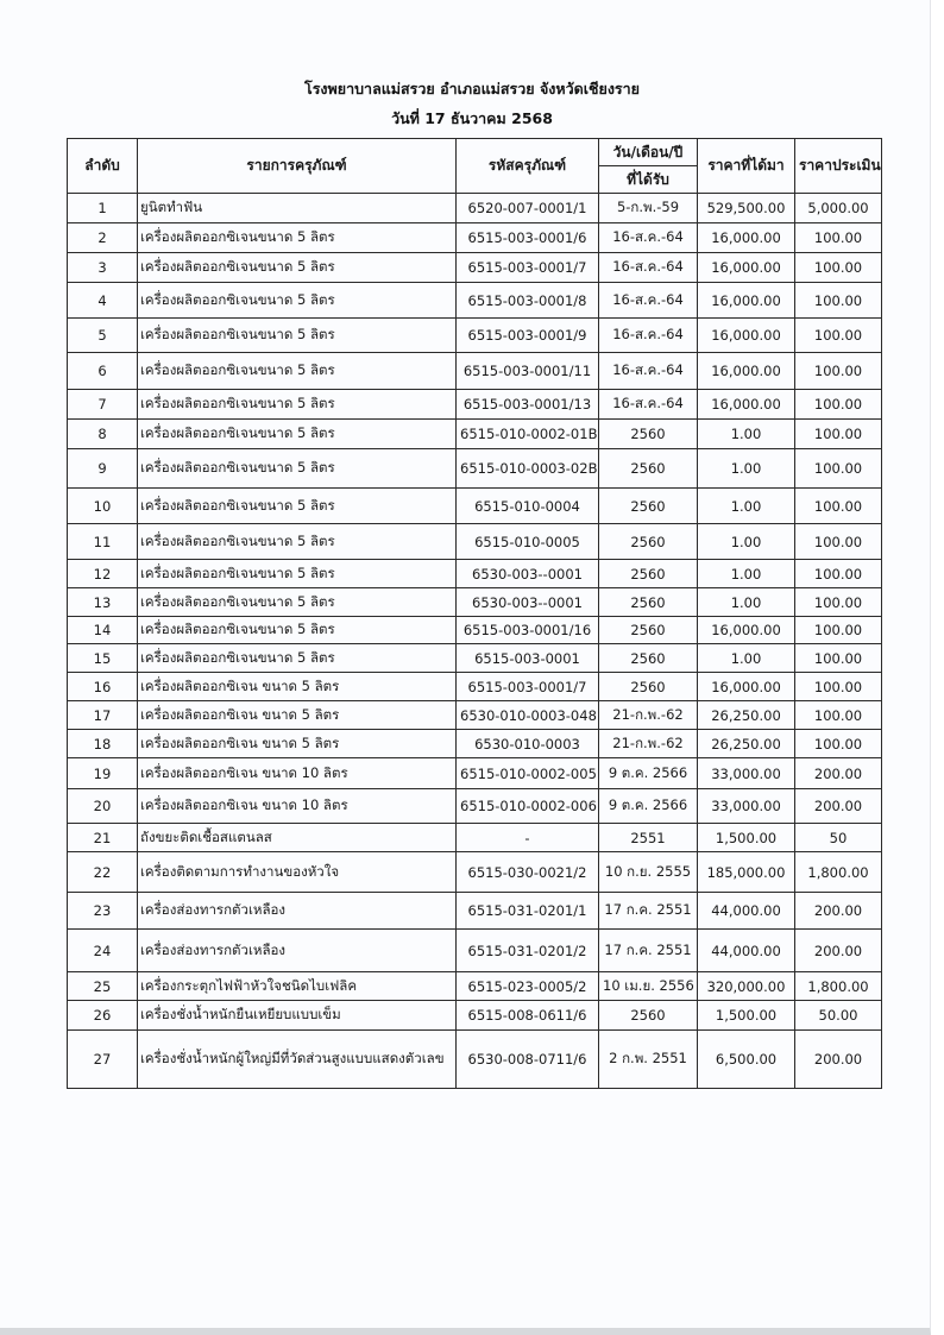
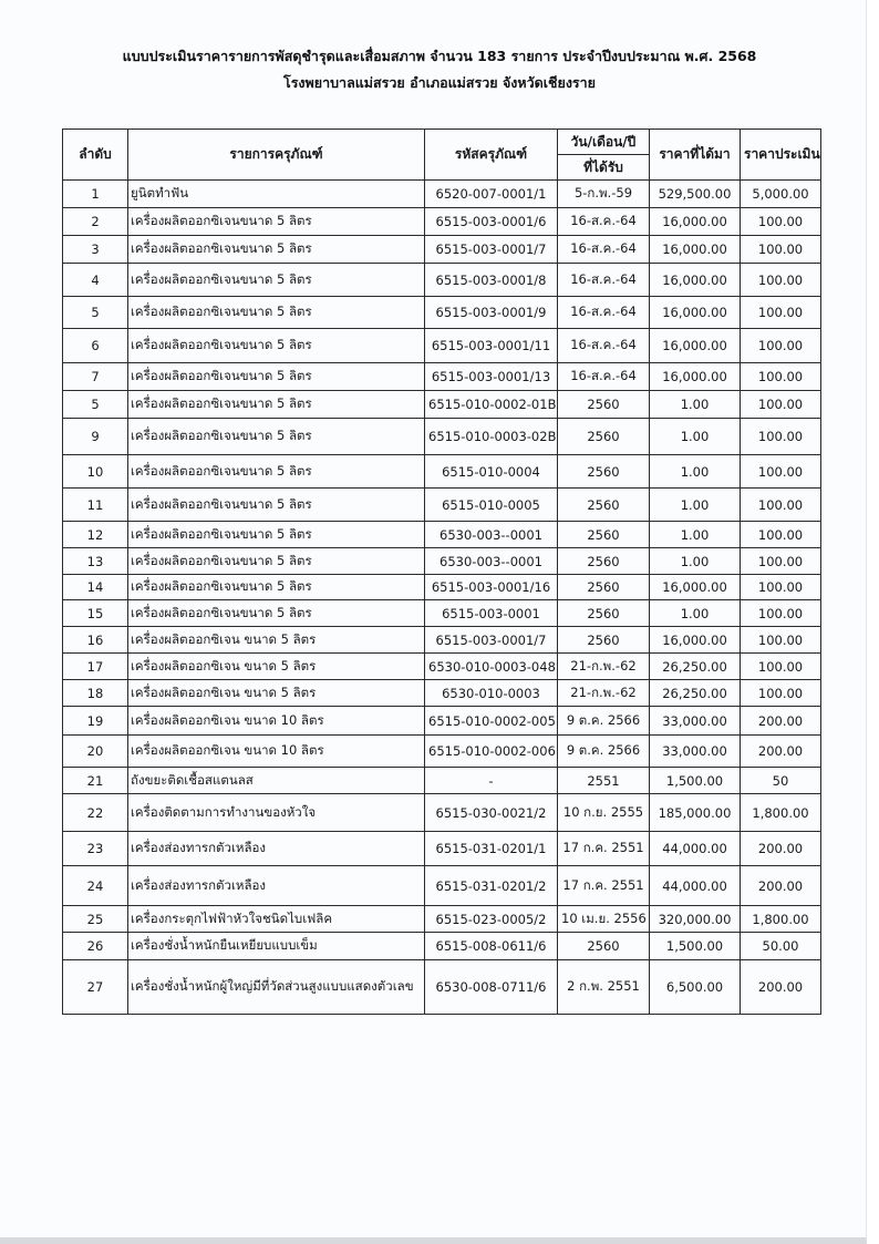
+ แบบประเมินราคารายการพัสดุชำรุดและเสื่อมสภาพ จำนวน 183 รายการ ประจำปีงบประมาณ พ.ศ. 2568
  โรงพยาบาลแม่สรวย อำเภอแม่สรวย จังหวัดเชียงราย
- วันที่ 17 ธันวาคม 2568
  ลำดับ	รายการครุภัณฑ์	รหัสครุภัณฑ์	วัน/เดือน/ปี	ราคาที่ได้มา	ราคาประเมิน
  ที่ได้รับ
  1	ยูนิตทำฟัน	6520-007-0001/1	5-ก.พ.-59	529,500.00	5,000.00
  2	เครื่องผลิตออกซิเจนขนาด 5 ลิตร	6515-003-0001/6	16-ส.ค.-64	16,000.00	100.00
  3	เครื่องผลิตออกซิเจนขนาด 5 ลิตร	6515-003-0001/7	16-ส.ค.-64	16,000.00	100.00
  4	เครื่องผลิตออกซิเจนขนาด 5 ลิตร	6515-003-0001/8	16-ส.ค.-64	16,000.00	100.00
  5	เครื่องผลิตออกซิเจนขนาด 5 ลิตร	6515-003-0001/9	16-ส.ค.-64	16,000.00	100.00
  6	เครื่องผลิตออกซิเจนขนาด 5 ลิตร	6515-003-0001/11	16-ส.ค.-64	16,000.00	100.00
  7	เครื่องผลิตออกซิเจนขนาด 5 ลิตร	6515-003-0001/13	16-ส.ค.-64	16,000.00	100.00
- 8	เครื่องผลิตออกซิเจนขนาด 5 ลิตร	6515-010-0002-01B	2560	1.00	100.00
+ 5	เครื่องผลิตออกซิเจนขนาด 5 ลิตร	6515-010-0002-01B	2560	1.00	100.00
  9	เครื่องผลิตออกซิเจนขนาด 5 ลิตร	6515-010-0003-02B	2560	1.00	100.00
  10	เครื่องผลิตออกซิเจนขนาด 5 ลิตร	6515-010-0004	2560	1.00	100.00
  11	เครื่องผลิตออกซิเจนขนาด 5 ลิตร	6515-010-0005	2560	1.00	100.00
  12	เครื่องผลิตออกซิเจนขนาด 5 ลิตร	6530-003--0001	2560	1.00	100.00
  13	เครื่องผลิตออกซิเจนขนาด 5 ลิตร	6530-003--0001	2560	1.00	100.00
  14	เครื่องผลิตออกซิเจนขนาด 5 ลิตร	6515-003-0001/16	2560	16,000.00	100.00
  15	เครื่องผลิตออกซิเจนขนาด 5 ลิตร	6515-003-0001	2560	1.00	100.00
  16	เครื่องผลิตออกซิเจน ขนาด 5 ลิตร	6515-003-0001/7	2560	16,000.00	100.00
  17	เครื่องผลิตออกซิเจน ขนาด 5 ลิตร	6530-010-0003-048	21-ก.พ.-62	26,250.00	100.00
  18	เครื่องผลิตออกซิเจน ขนาด 5 ลิตร	6530-010-0003	21-ก.พ.-62	26,250.00	100.00
  19	เครื่องผลิตออกซิเจน ขนาด 10 ลิตร	6515-010-0002-005	9 ต.ค. 2566	33,000.00	200.00
  20	เครื่องผลิตออกซิเจน ขนาด 10 ลิตร	6515-010-0002-006	9 ต.ค. 2566	33,000.00	200.00
  21	ถังขยะติดเชื้อสแตนลส	-	2551	1,500.00	50
  22	เครื่องติดตามการทำงานของหัวใจ	6515-030-0021/2	10 ก.ย. 2555	185,000.00	1,800.00
  23	เครื่องส่องทารกตัวเหลือง	6515-031-0201/1	17 ก.ค. 2551	44,000.00	200.00
  24	เครื่องส่องทารกตัวเหลือง	6515-031-0201/2	17 ก.ค. 2551	44,000.00	200.00
  25	เครื่องกระตุกไฟฟ้าหัวใจชนิดไบเฟลิค	6515-023-0005/2	10 เม.ย. 2556	320,000.00	1,800.00
  26	เครื่องชั่งน้ำหนักยืนเหยียบแบบเข็ม	6515-008-0611/6	2560	1,500.00	50.00
  27	เครื่องชั่งน้ำหนักผู้ใหญ่มีที่วัดส่วนสูงแบบแสดงตัวเลข	6530-008-0711/6	2 ก.พ. 2551	6,500.00	200.00
